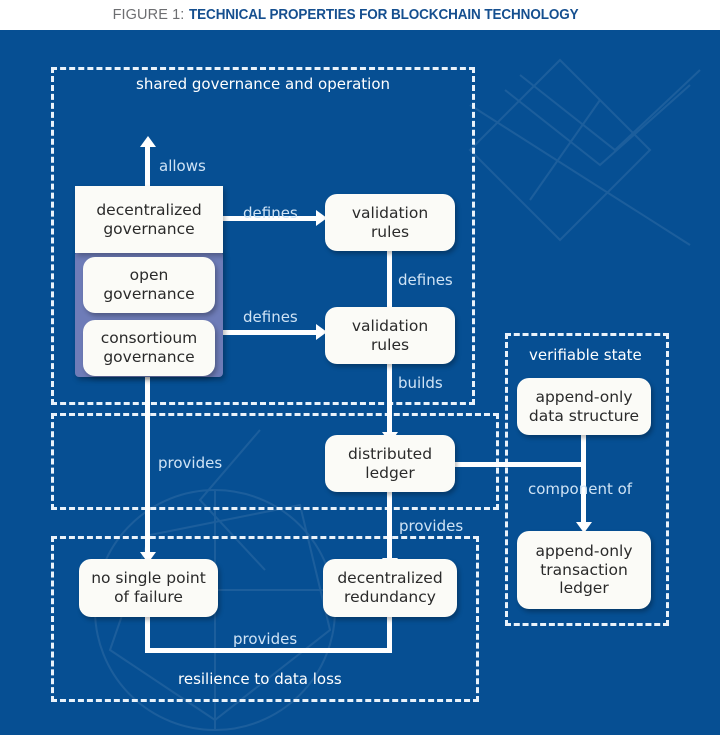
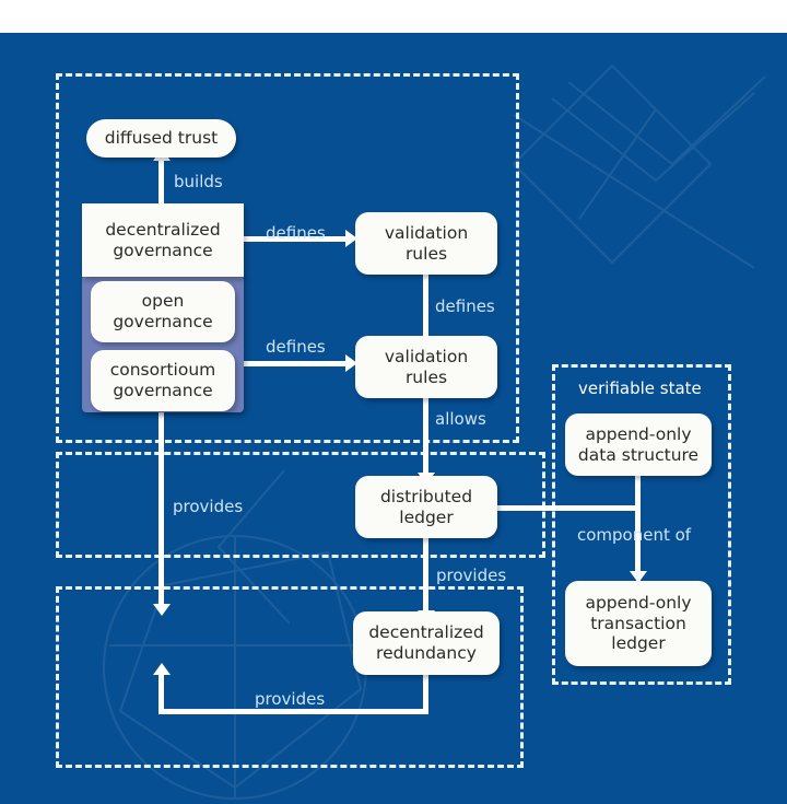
- FIGURE 1: TECHNICAL PROPERTIES FOR BLOCKCHAIN TECHNOLOGY
- shared governance and operation
- resilience to data loss
  verifiable state
- allows
+ builds
  defines
  defines
  defines
- builds
+ allows
  provides
  provides
  provides
  component of
+ diffused trust
  decentralized
  governance
  open
  governance
  consortioum
  governance
  validation
  rules
  validation
  rules
  distributed
  ledger
- no single point
- of failure
  decentralized
  redundancy
  append-only
  data structure
  append-only
  transaction
  ledger
